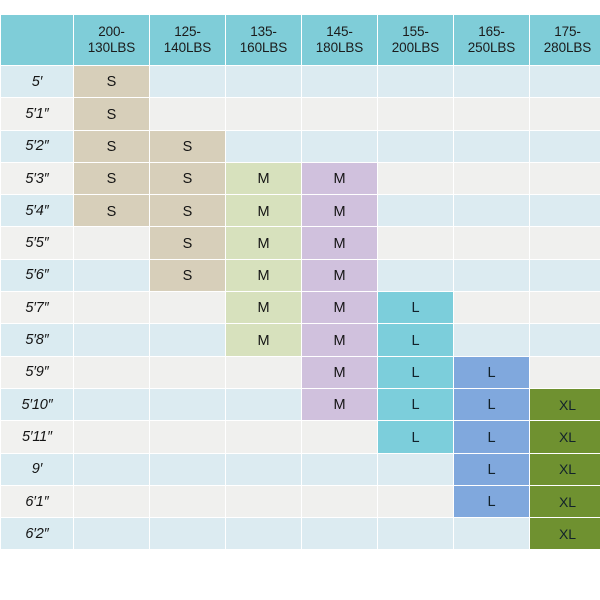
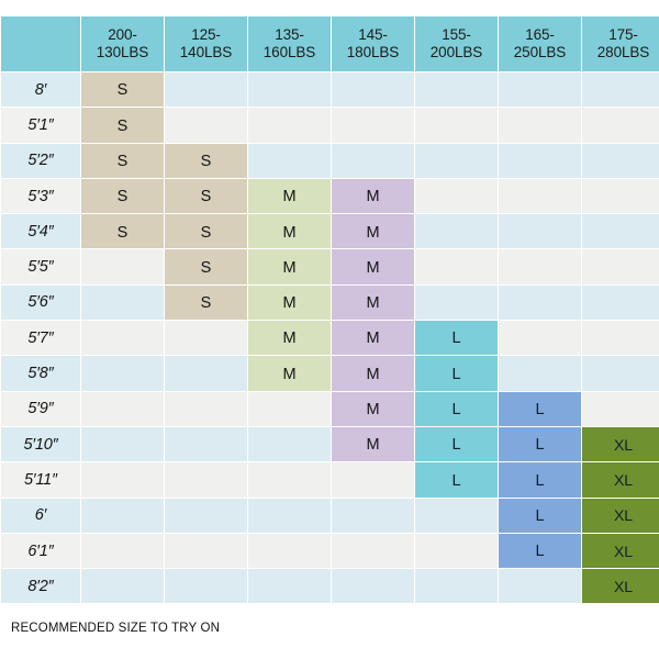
  	200- 130LBS	125- 140LBS	135- 160LBS	145- 180LBS	155- 200LBS	165- 250LBS	175- 280LBS
- 5′	S
+ 8′	S
  5′1″	S
  5′2″	S	S
  5′3″	S	S	M	M
  5′4″	S	S	M	M
  5′5″		S	M	M
  5′6″		S	M	M
  5′7″			M	M	L
  5′8″			M	M	L
  5′9″				M	L	L
  5′10″				M	L	L	XL
  5′11″					L	L	XL
- 9′						L	XL
+ 6′						L	XL
  6′1″						L	XL
- 6′2″							XL
+ 8′2″							XL
+ RECOMMENDED SIZE TO TRY ON
